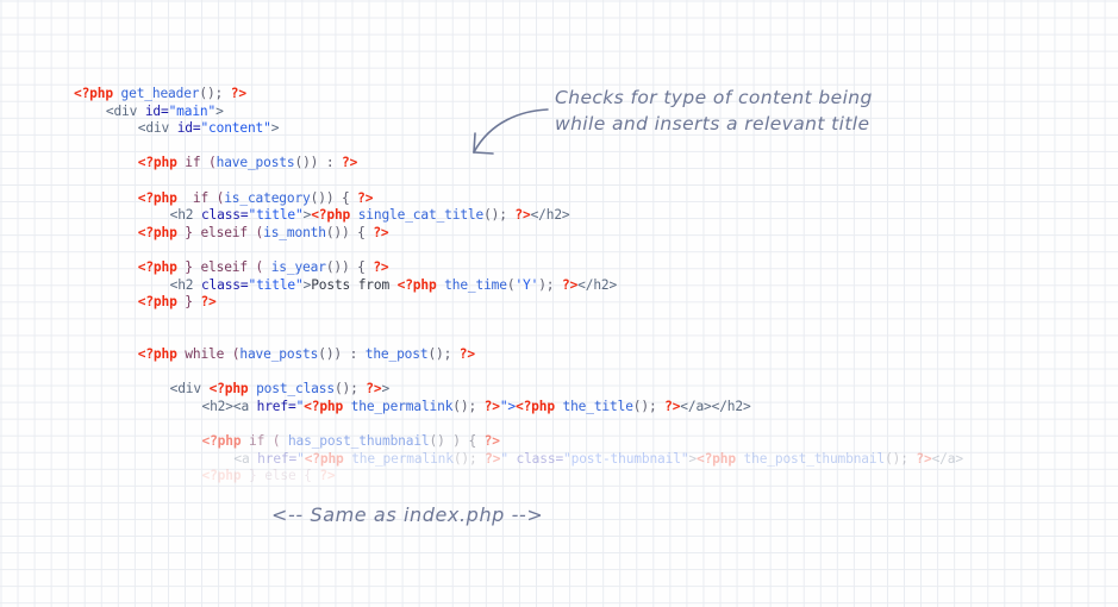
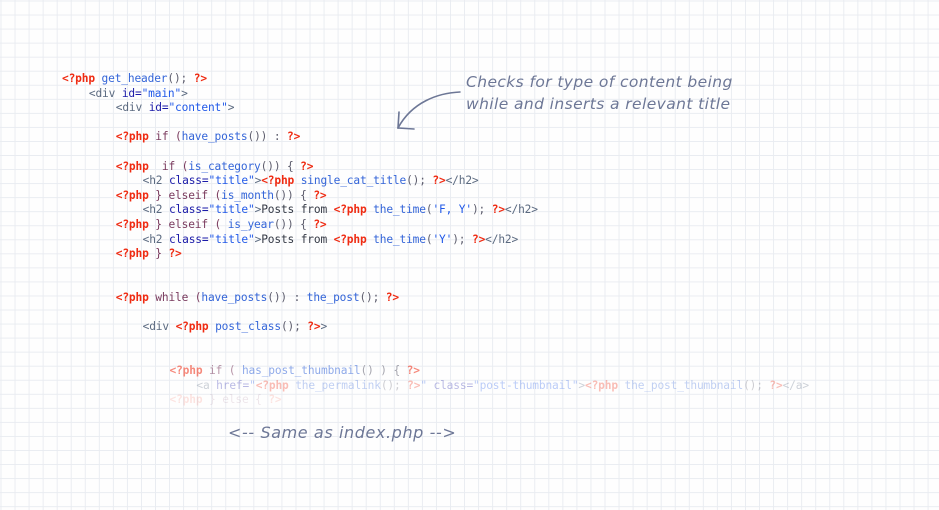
  <?php get_header(); ?>
  <div id="main">
  <div id="content">
  <?php if (have_posts()) : ?>
  <?php if (is_category()) { ?>
  <h2 class="title"><?php single_cat_title(); ?></h2>
  <?php } elseif (is_month()) { ?>
+ <h2 class="title">Posts from <?php the_time('F, Y'); ?></h2>
  <?php } elseif ( is_year()) { ?>
  <h2 class="title">Posts from <?php the_time('Y'); ?></h2>
  <?php } ?>
  <?php while (have_posts()) : the_post(); ?>
  <div <?php post_class(); ?>>
- <h2><a href="<?php the_permalink(); ?>"><?php the_title(); ?></a></h2>
  <?php if ( has_post_thumbnail() ) { ?>
  <a href="<?php the_permalink(); ?>" class="post-thumbnail"><?php the_post_thumbnail(); ?></a>
  <?php } else { ?>
  Checks for type of content being
  while and inserts a relevant title
  <-- Same as index.php -->
